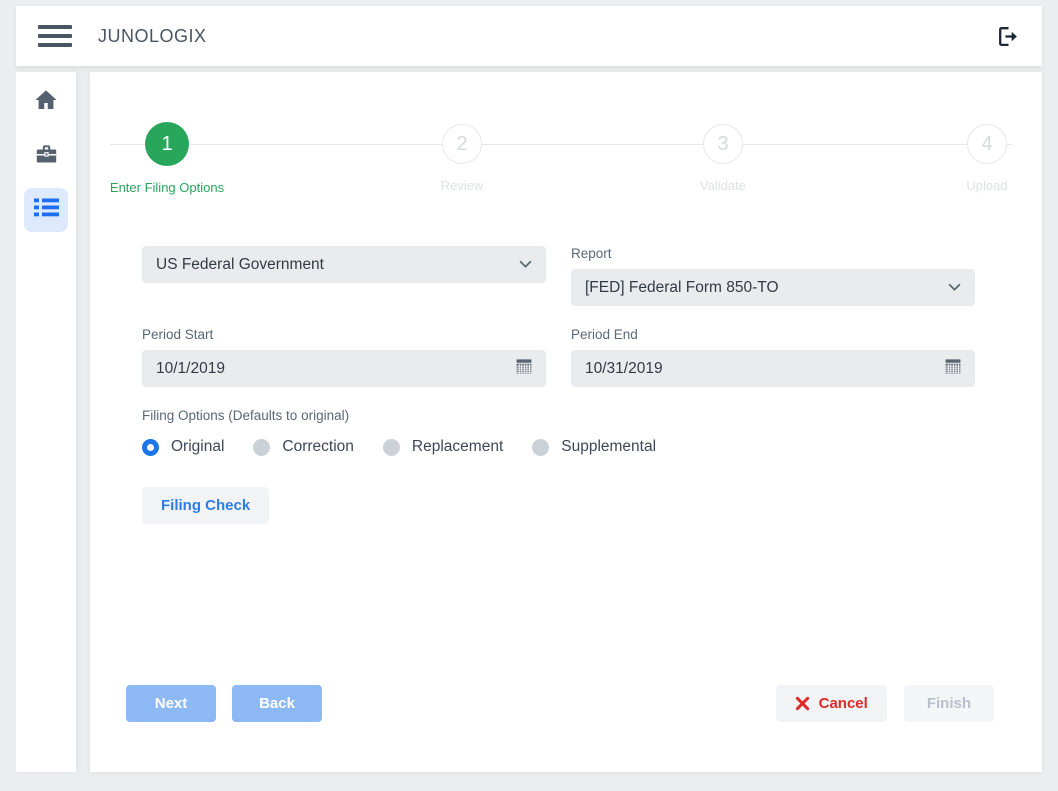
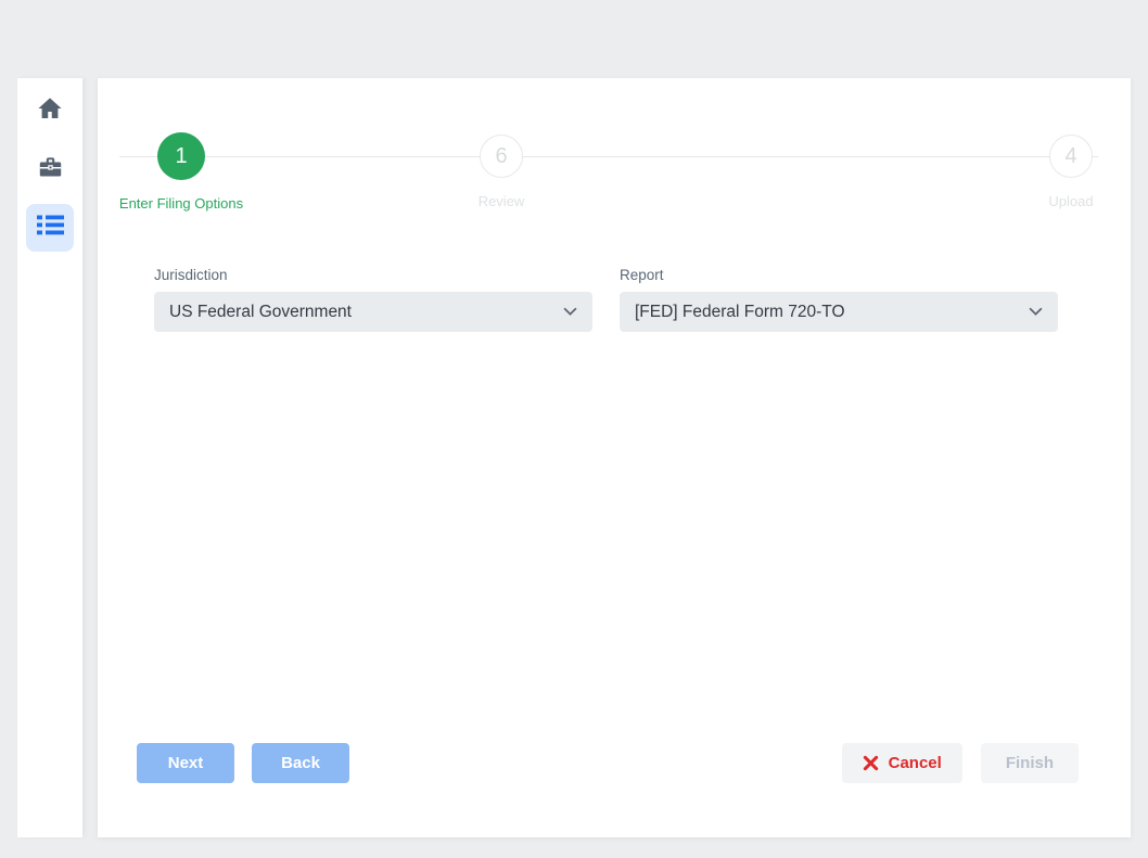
- JUNOLOGIX
  1
  Enter Filing Options
- 2
+ 6
  Review
- 3
- Validate
  4
  Upload
+ Jurisdiction
  US Federal Government
  Report
- [FED] Federal Form 850-TO
+ [FED] Federal Form 720-TO
- Period Start
- 10/1/2019
- Period End
- 10/31/2019
- Filing Options (Defaults to original)
- Original
- Correction
- Replacement
- Supplemental
- Filing Check
  Next
  Back
  Cancel
  Finish
